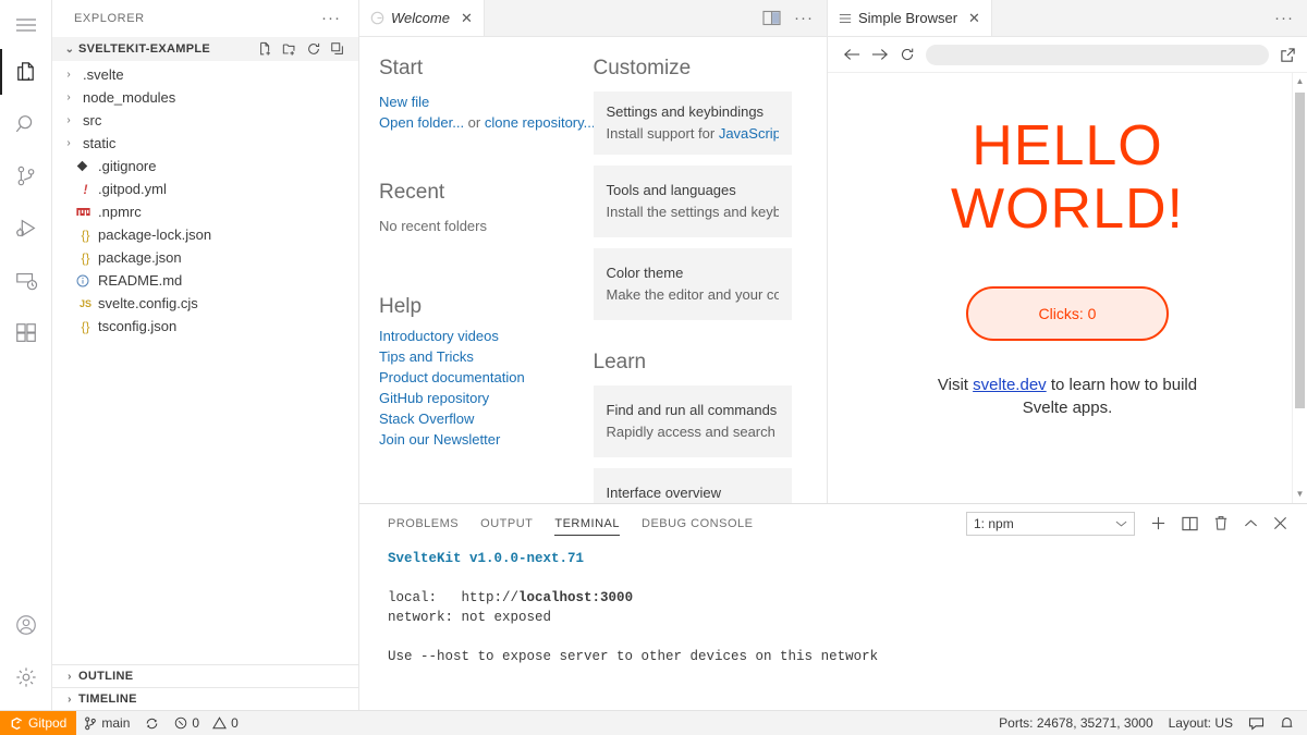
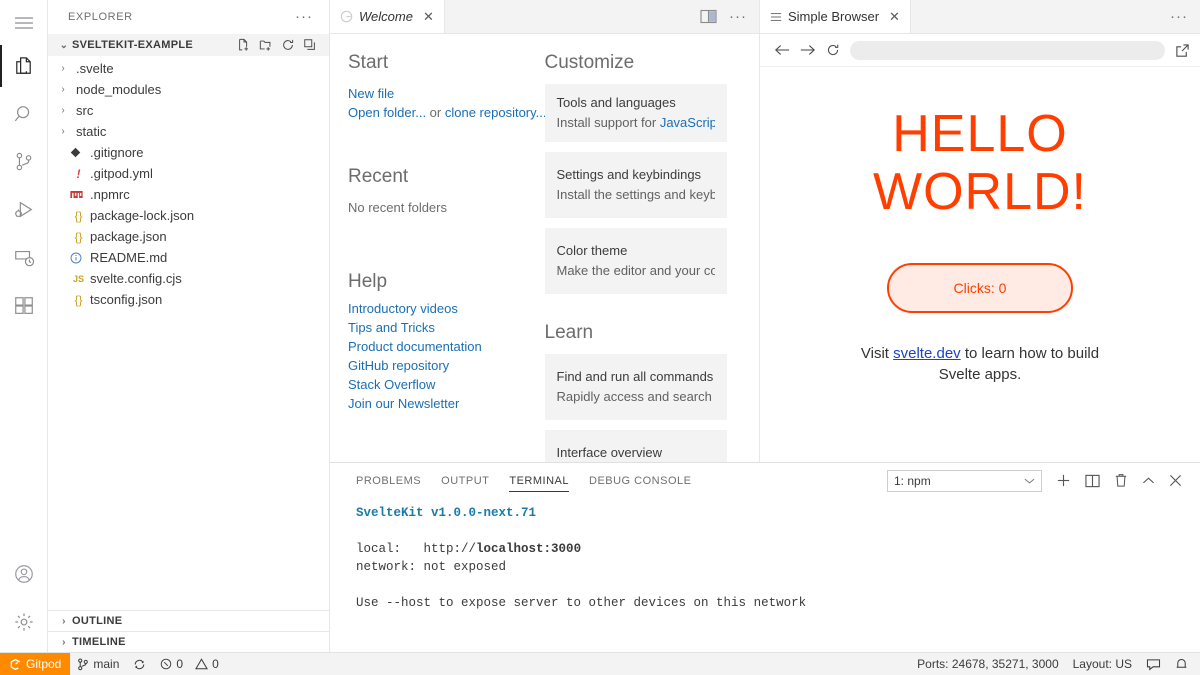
  EXPLORER
  ···
  ⌄
  SVELTEKIT-EXAMPLE
  ›
  .svelte
  ›
  node_modules
  ›
  src
  ›
  static
  .gitignore
  !
  .gitpod.yml
  .npmrc
  {}
  package-lock.json
  {}
  package.json
  README.md
  JS
  svelte.config.cjs
  {}
  tsconfig.json
  ›
  OUTLINE
  ›
  TIMELINE
  Welcome
  ✕
  ···
  Start
  New file
  Open folder... or clone repository..
  Recent
  No recent folders
  Help
  Introductory videos
  Tips and Tricks
  Product documentation
  GitHub repository
  Stack Overflow
  Join our Newsletter
  Customize
- Settings and keybindings
+ Tools and languages
  Install support for JavaScrip
- Tools and languages
+ Settings and keybindings
  Install the settings and keyb
  Color theme
  Make the editor and your co
  Learn
  Find and run all commands
  Rapidly access and search
  Interface overview
  Simple Browser
  ✕
  ···
  HELLO WORLD!
  Clicks: 0
  Visit svelte.dev to learn how to build Svelte apps.
- ▲
- ▼
  PROBLEMS
  OUTPUT
  TERMINAL
  DEBUG CONSOLE
  1: npm
  SvelteKit v1.0.0-next.71
  local: http://localhost:3000
  network: not exposed
  Use --host to expose server to other devices on this network
  Gitpod
  main
  0
  0
  Ports: 24678, 35271, 3000
  Layout: US
